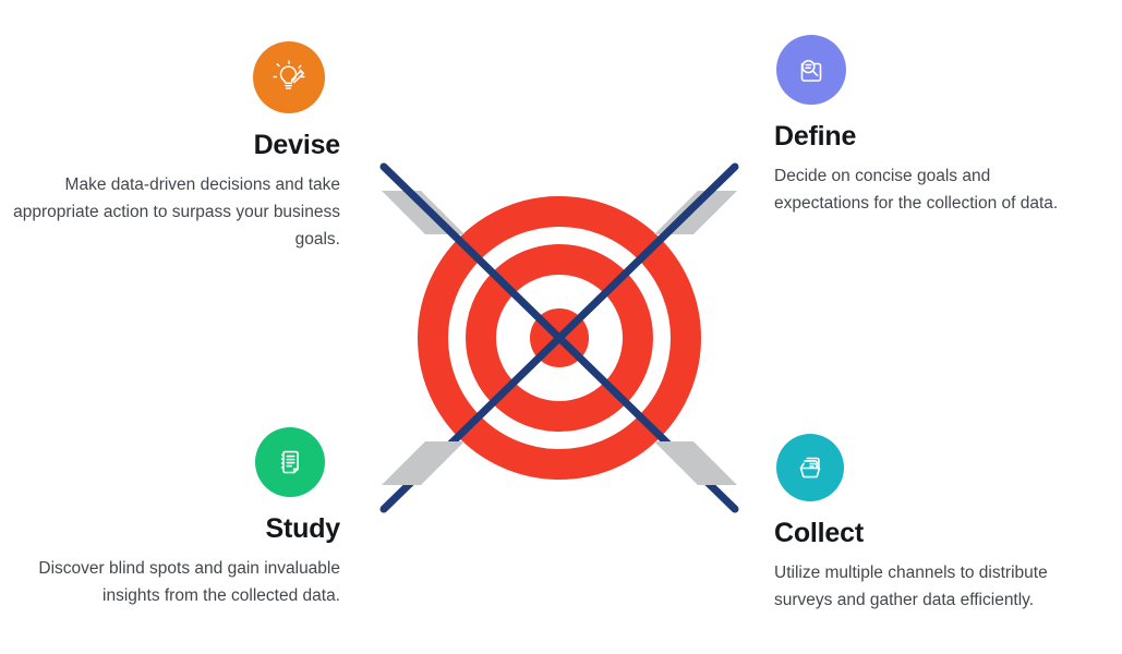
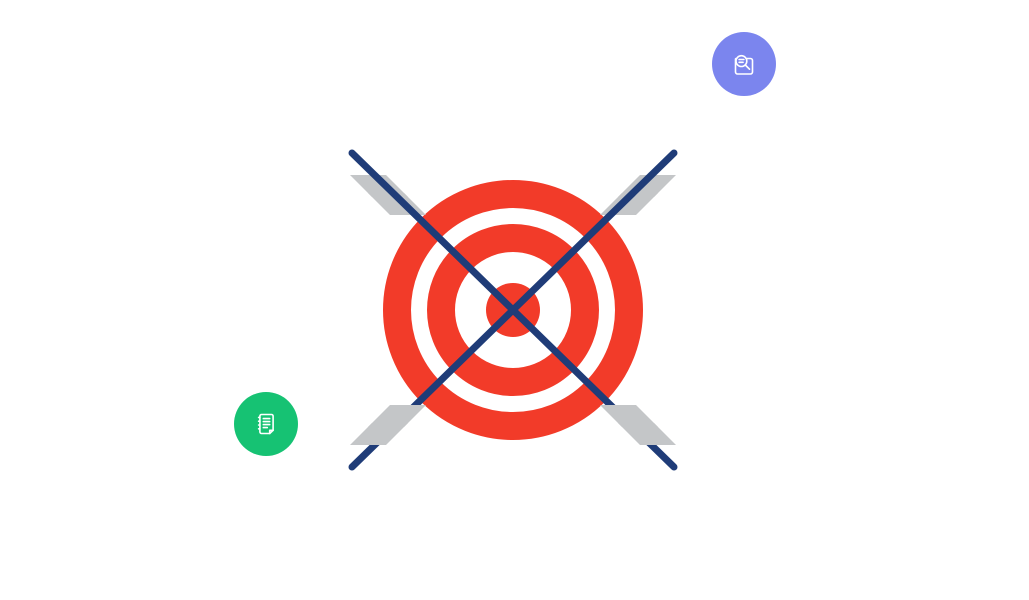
- Devise
- Make data-driven decisions and take appropriate action to surpass your business goals.
- Define
- Decide on concise goals and expectations for the collection of data.
- Study
- Discover blind spots and gain invaluable insights from the collected data.
- Collect
- Utilize multiple channels to distribute surveys and gather data efficiently.
